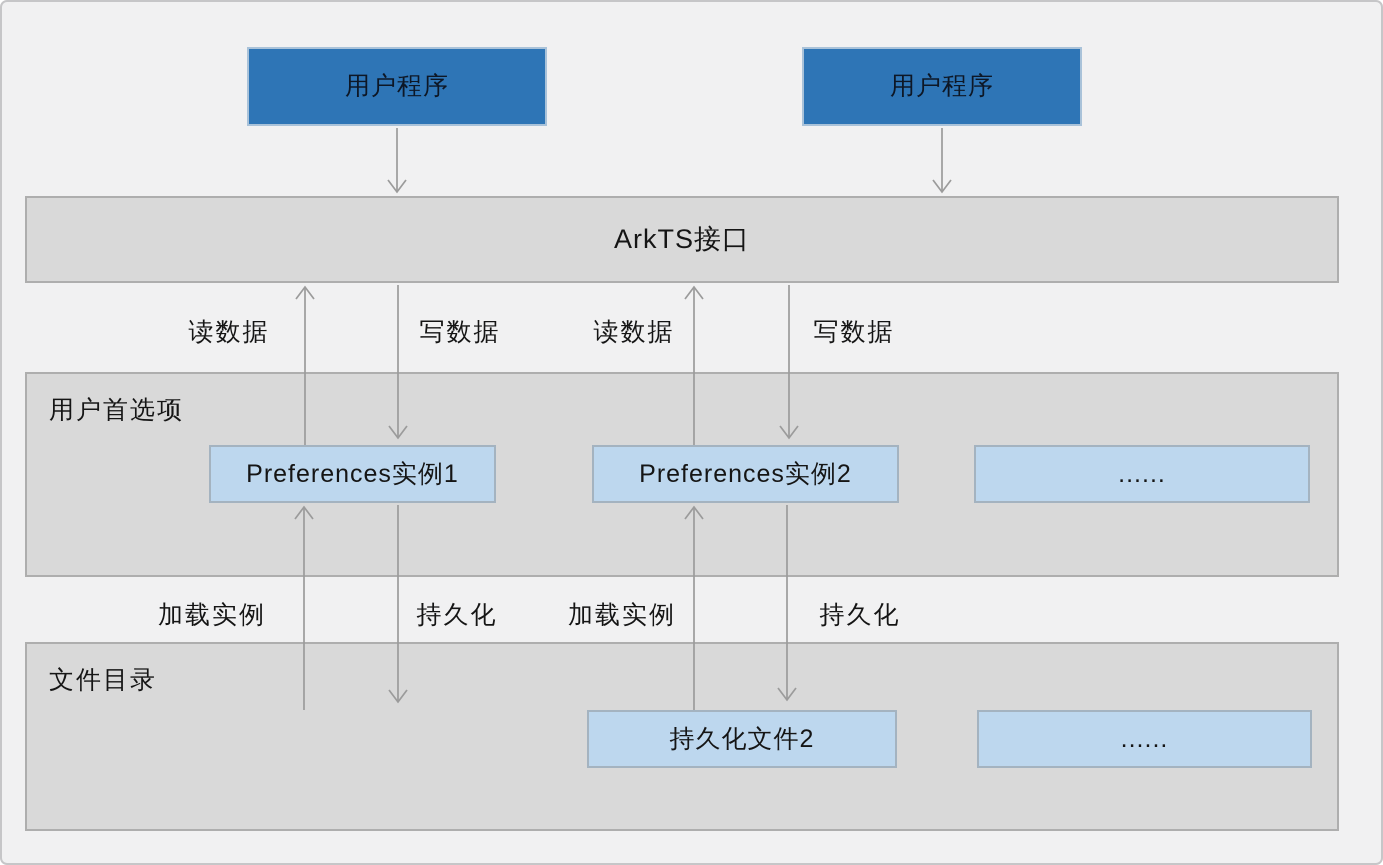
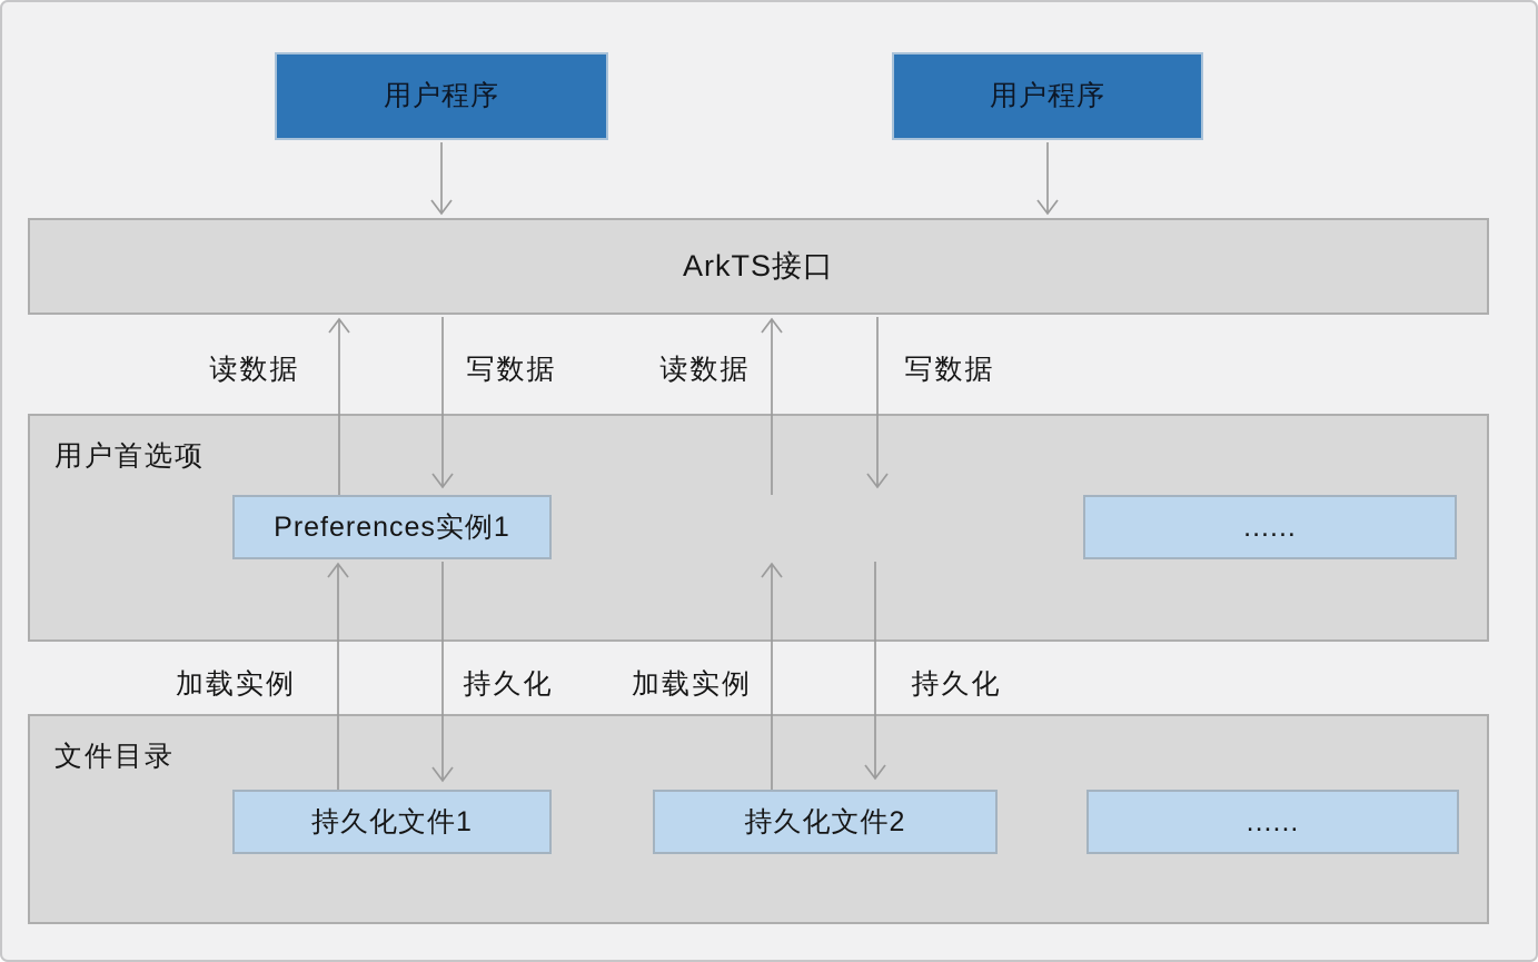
  用户程序
  用户程序
  ArkTS接口
  读数据
  写数据
  读数据
  写数据
  用户首选项
  Preferences实例1
- Preferences实例2
  ......
  加载实例
  持久化
  加载实例
  持久化
  文件目录
+ 持久化文件1
  持久化文件2
  ......
